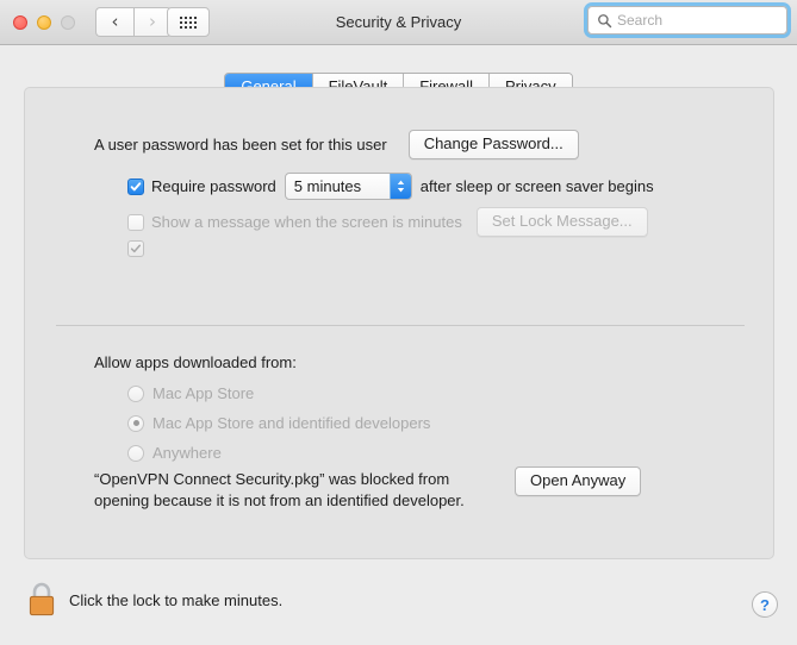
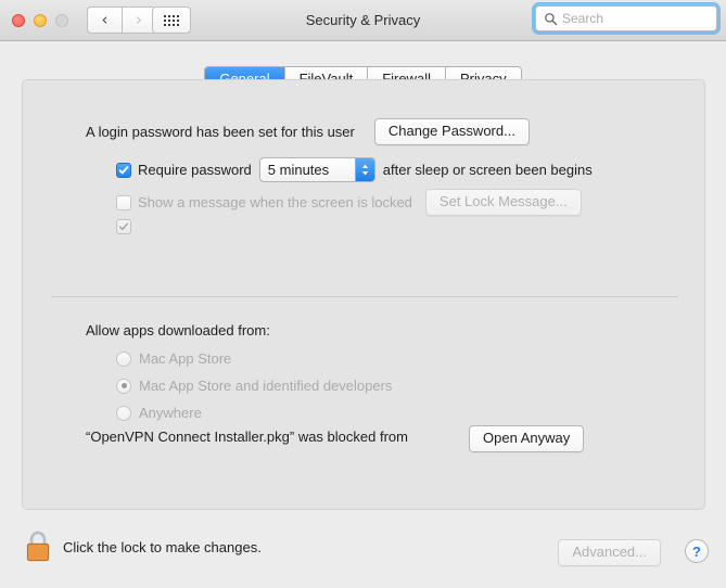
  ‹
  ›
  Security & Privacy
  Search
- A user password has been set for this user
+ A login password has been set for this user
  Change Password...
  Require password
  5 minutes
- after sleep or screen saver begins
+ after sleep or screen been begins
- Show a message when the screen is minutes
+ Show a message when the screen is locked
  Set Lock Message...
  Allow apps downloaded from:
  Mac App Store
  Mac App Store and identified developers
  Anywhere
- “OpenVPN Connect Security.pkg” was blocked from
+ “OpenVPN Connect Installer.pkg” was blocked from
- opening because it is not from an identified developer.
  Open Anyway
- Click the lock to make minutes.
+ Click the lock to make changes.
+ Advanced...
  ?
